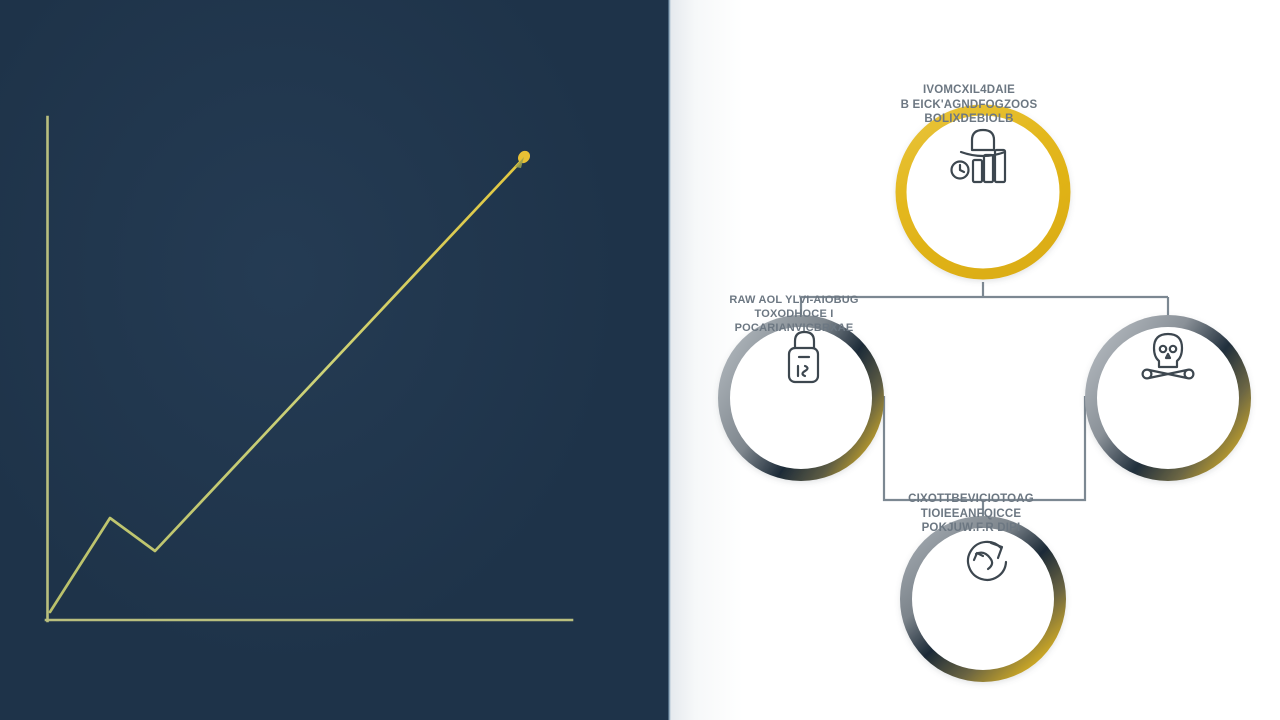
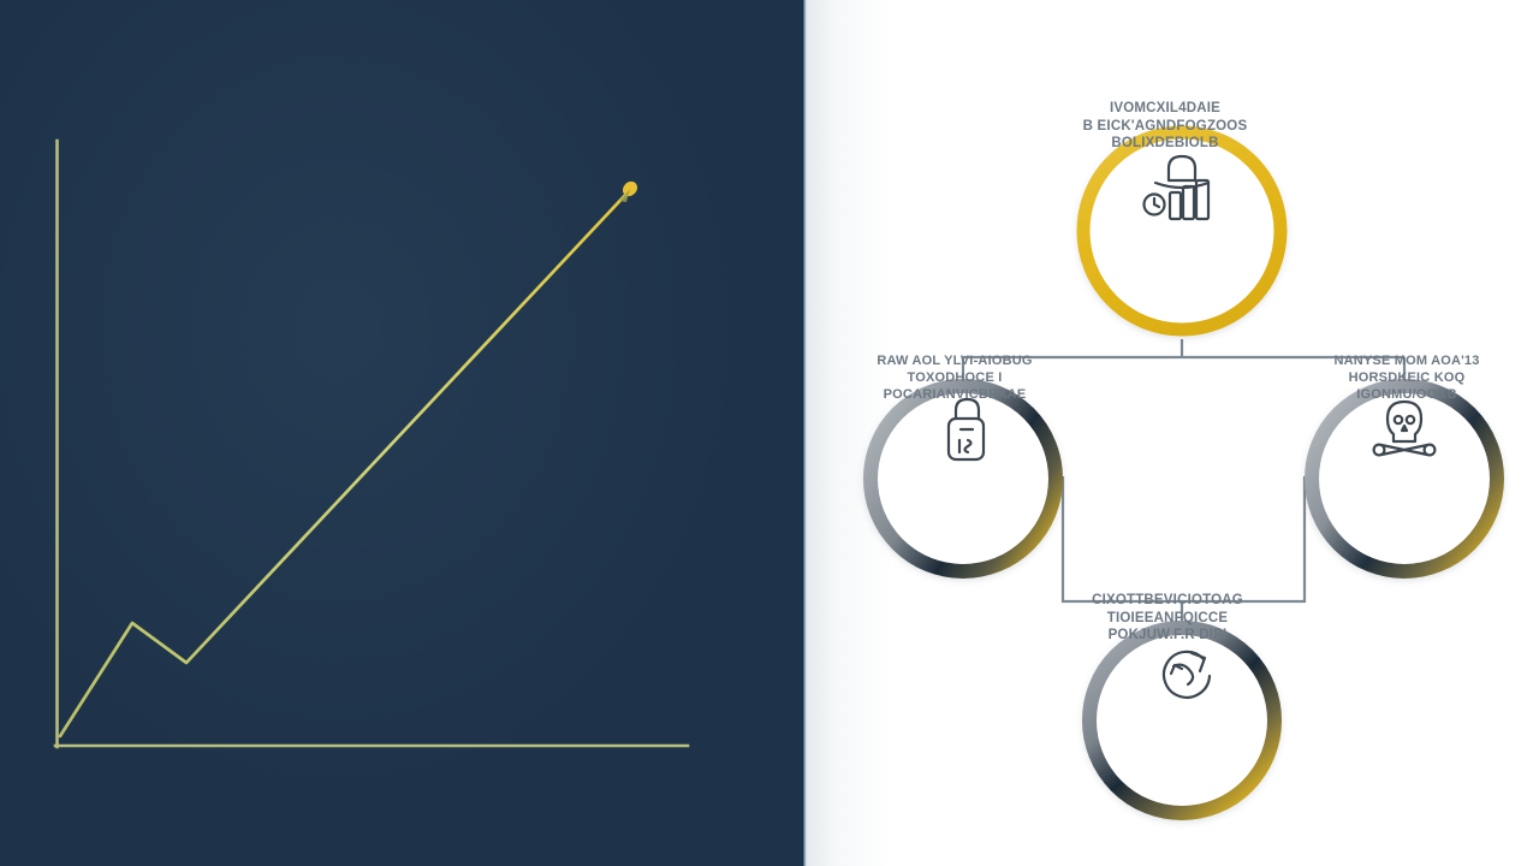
  IVOMCXIL4DAIE
  B EICK'AGNDFOGZOOS
  BOLIXDEBIOLB
  RAW AOL YLVI-AIOBUG
  TOXODHOCE I
  POCARIANVICBRXAE
+ NANYSE MOM AOA'13
+ HORSDKEIC KOQ
+ IGONMU/OOKB
  CIXOTTBEVICIOTOAG
  TIOIEEANFQICCE
  POKJUW.F.R DIPI
